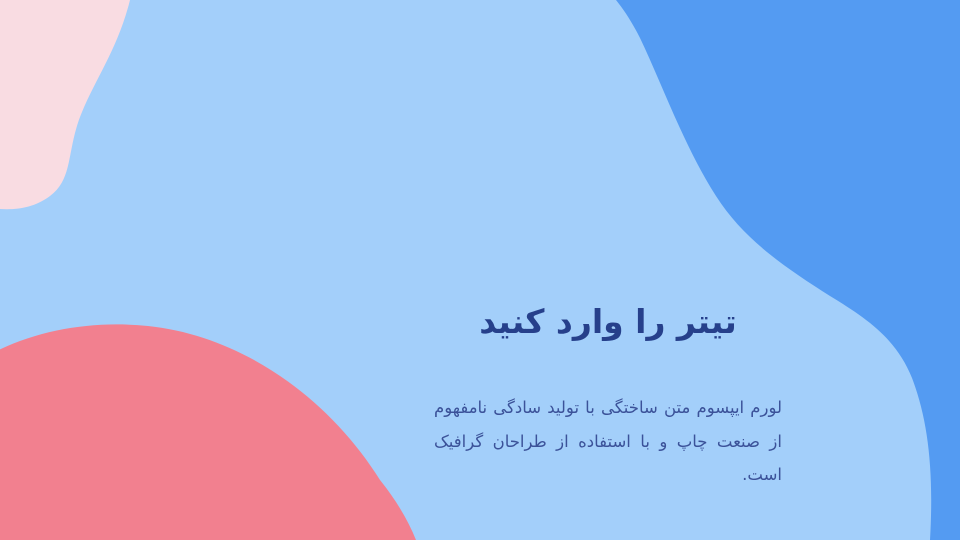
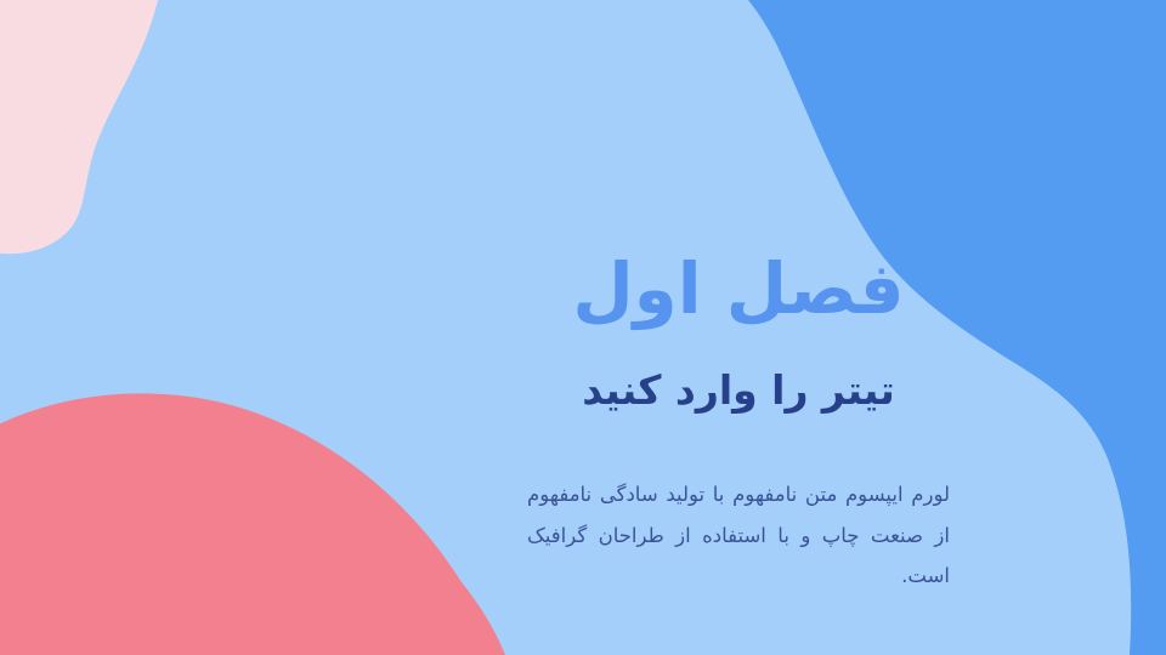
+ فصل اول
  تیتر را وارد کنید
- لورم ایپسوم متن ساختگی با تولید سادگی نامفهوم از صنعت چاپ و با استفاده از طراحان گرافیک است.
+ لورم ایپسوم متن نامفهوم با تولید سادگی نامفهوم از صنعت چاپ و با استفاده از طراحان گرافیک است.
